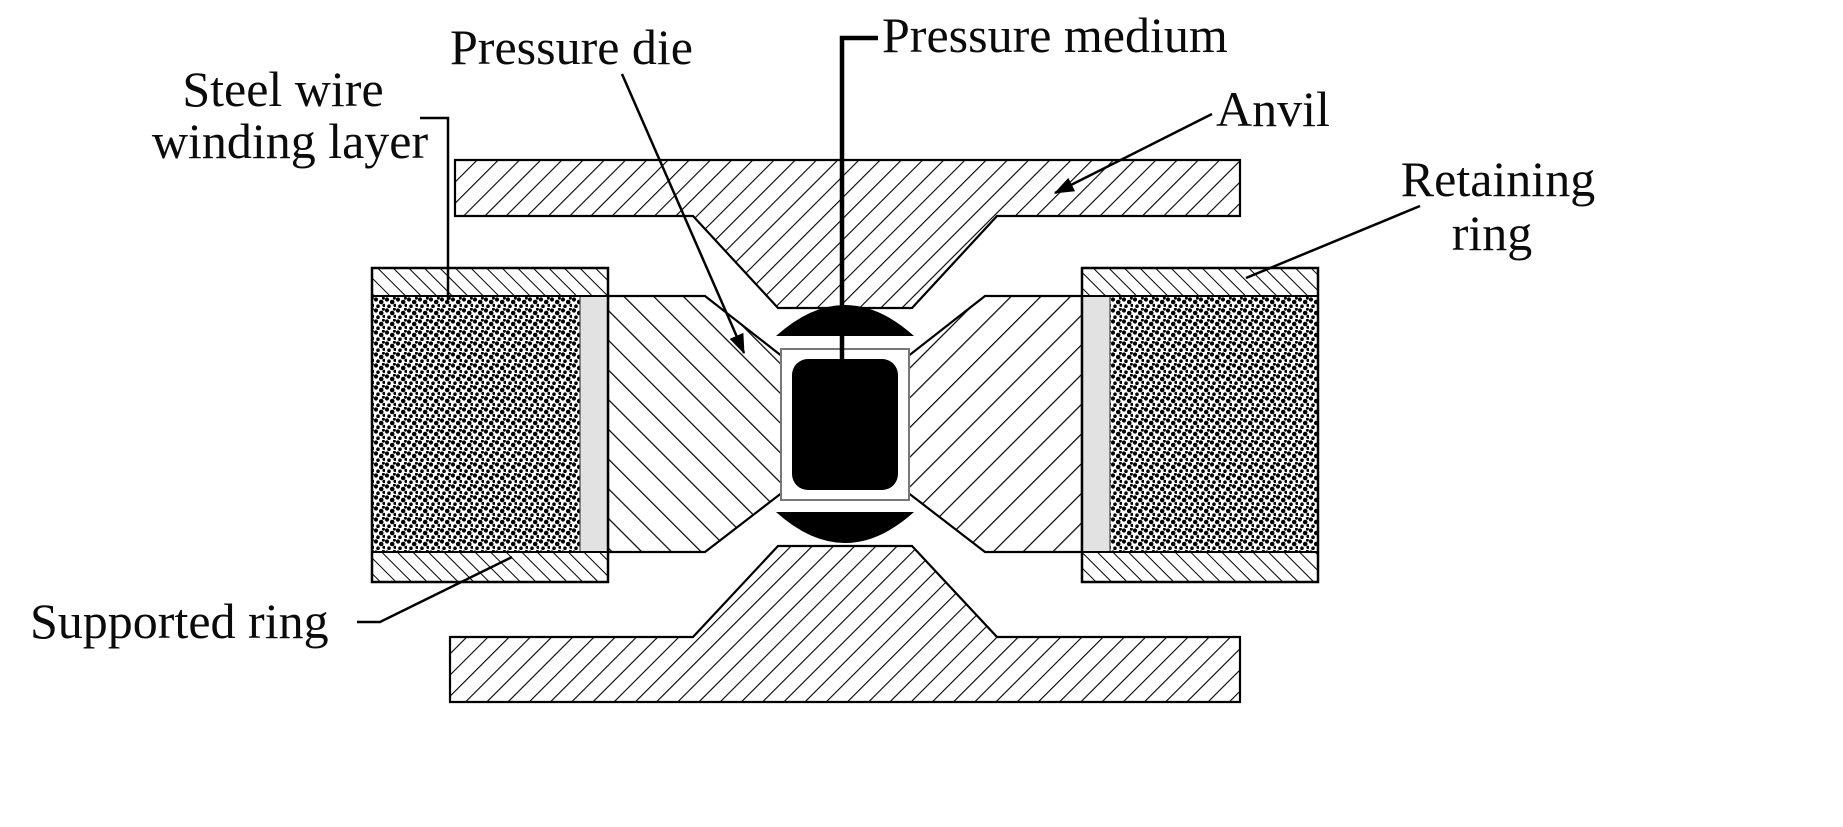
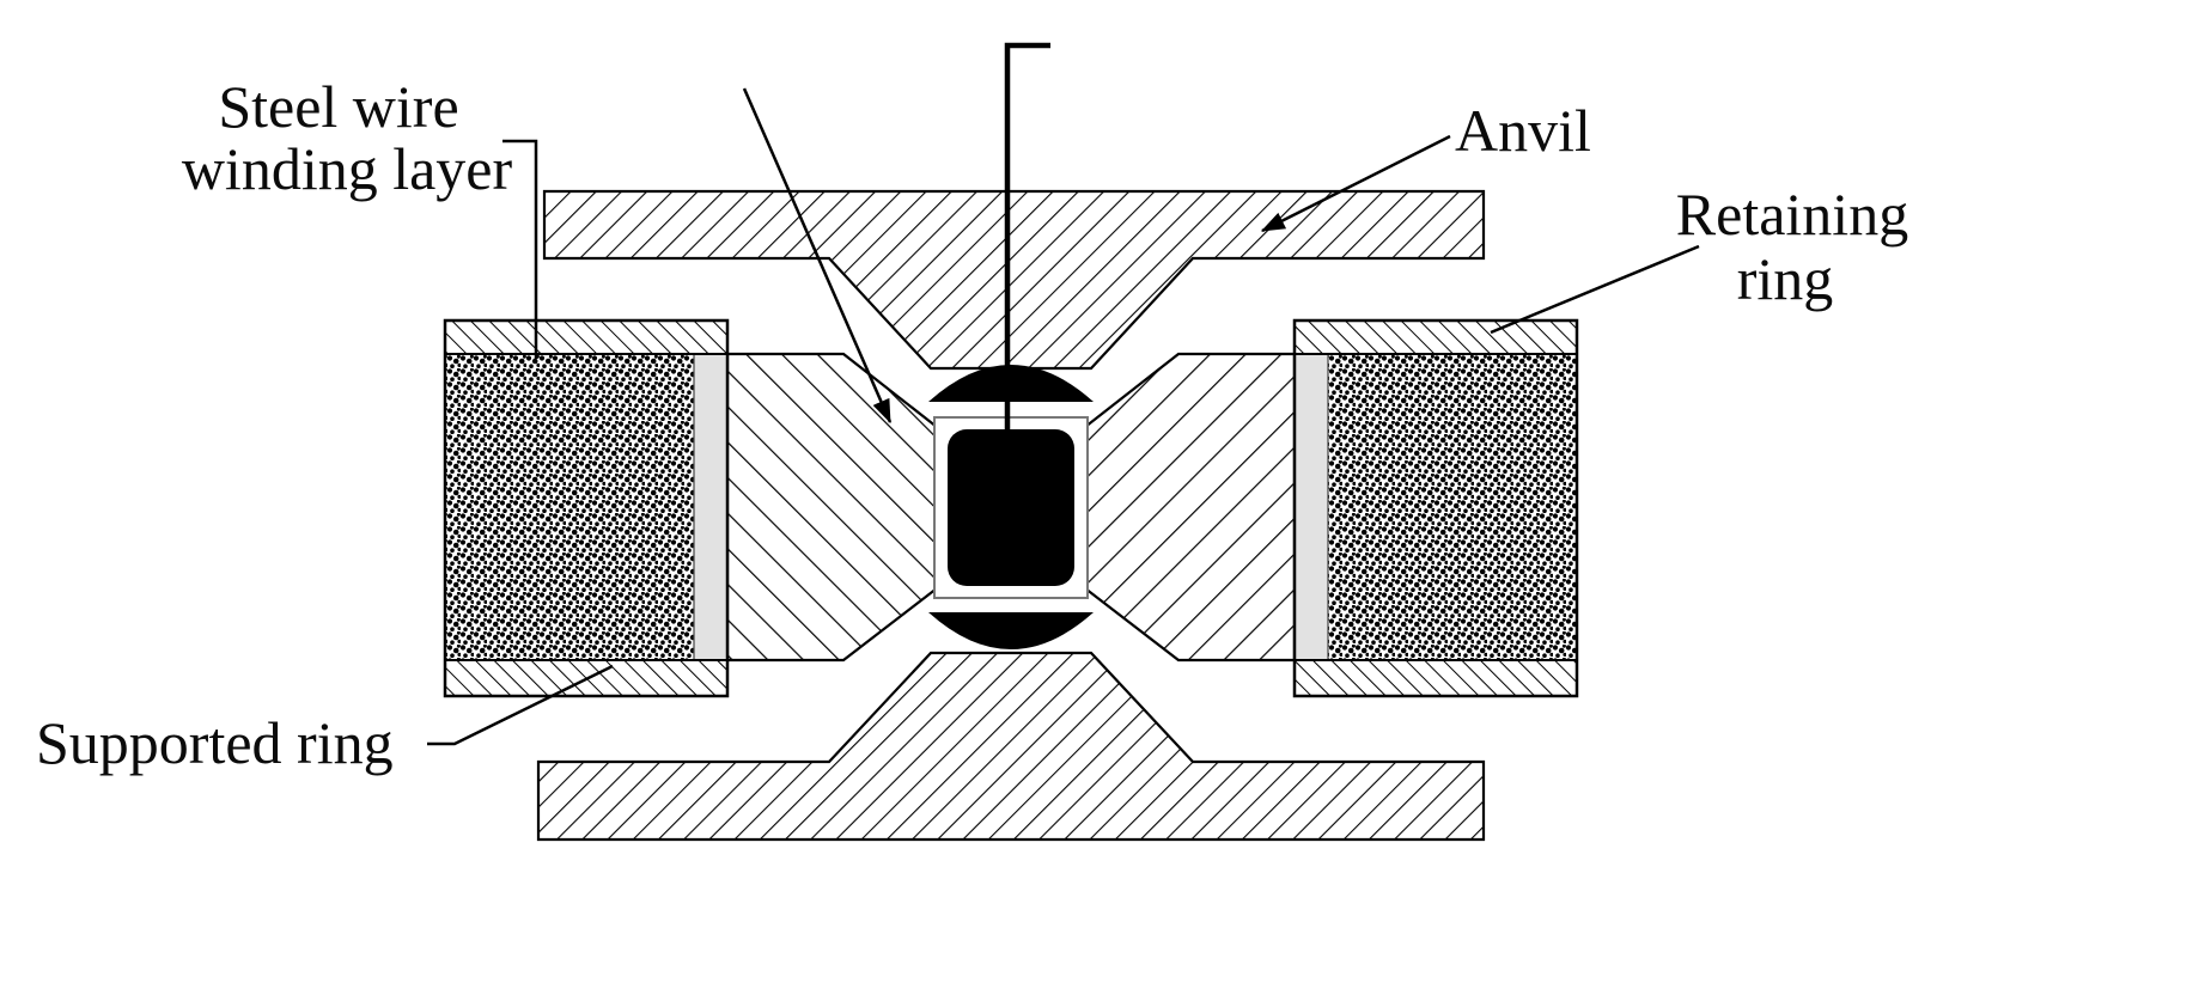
  Steel wire
  winding layer
- Pressure die
- Pressure medium
  Anvil
  Retaining
  ring
  Supported ring
